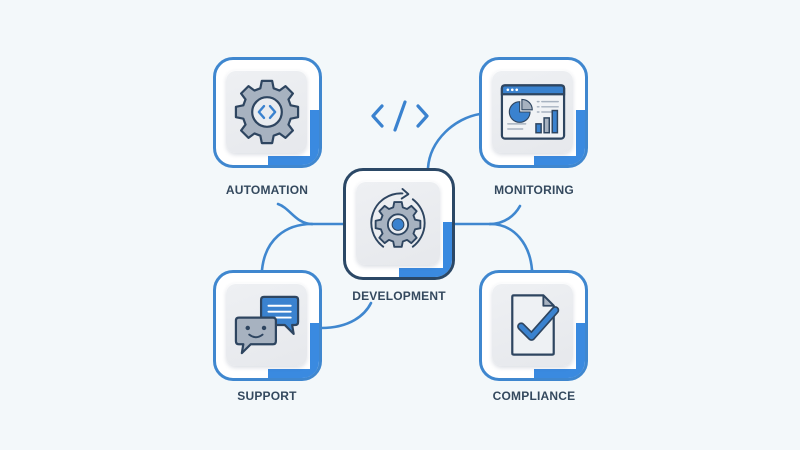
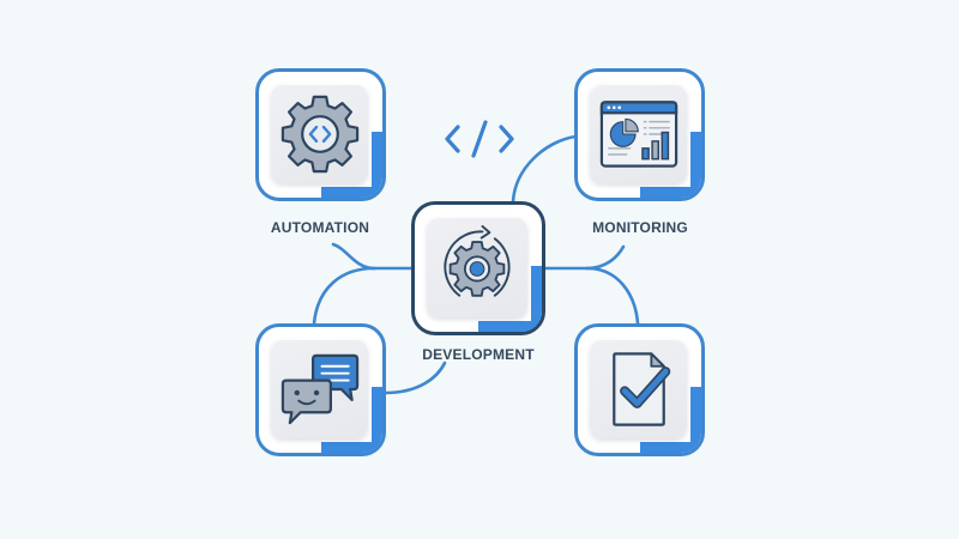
  AUTOMATION
  MONITORING
  DEVELOPMENT
- SUPPORT
- COMPLIANCE
